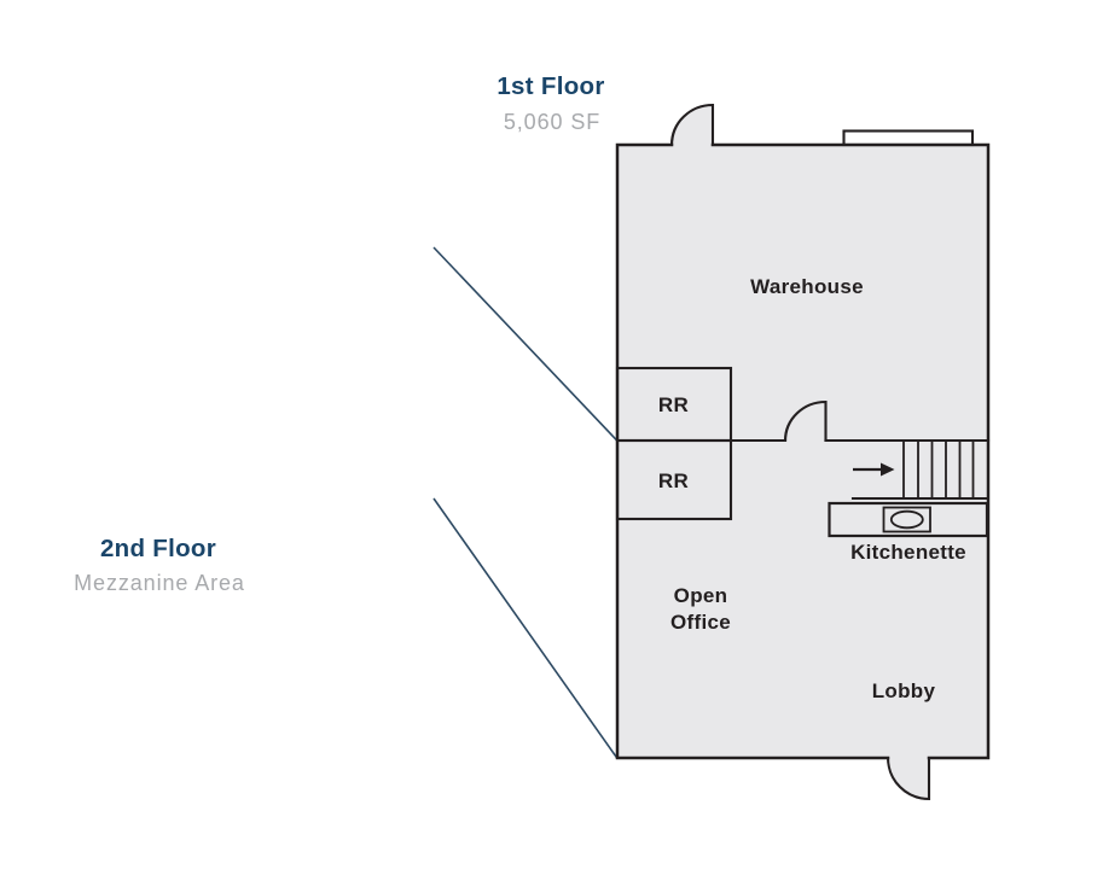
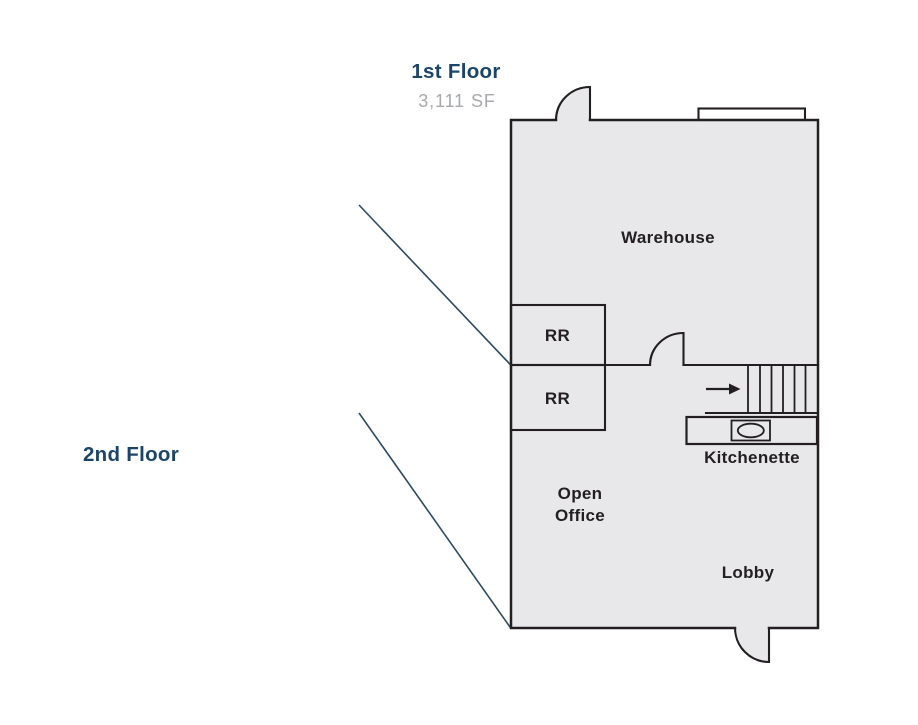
  Warehouse
  RR
  RR
  Kitchenette
  Open
  Office
  Lobby
  1st Floor
- 5,060 SF
+ 3,111 SF
  2nd Floor
- Mezzanine Area
